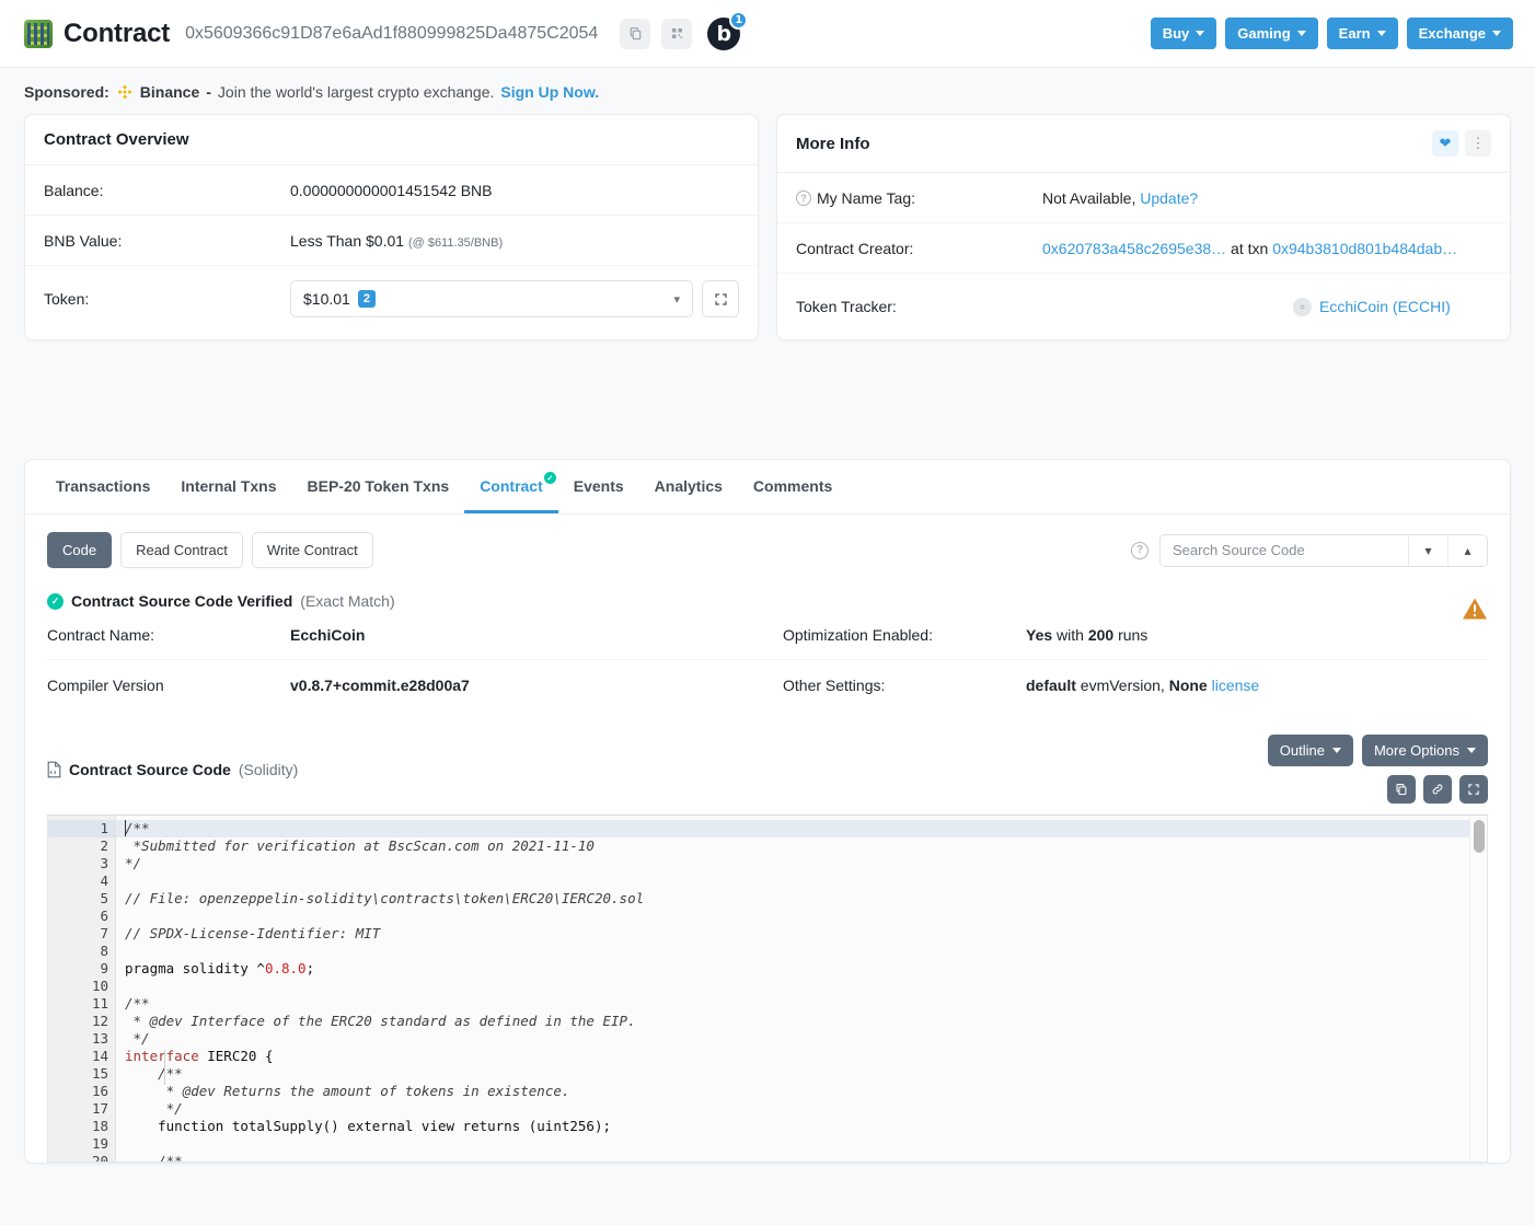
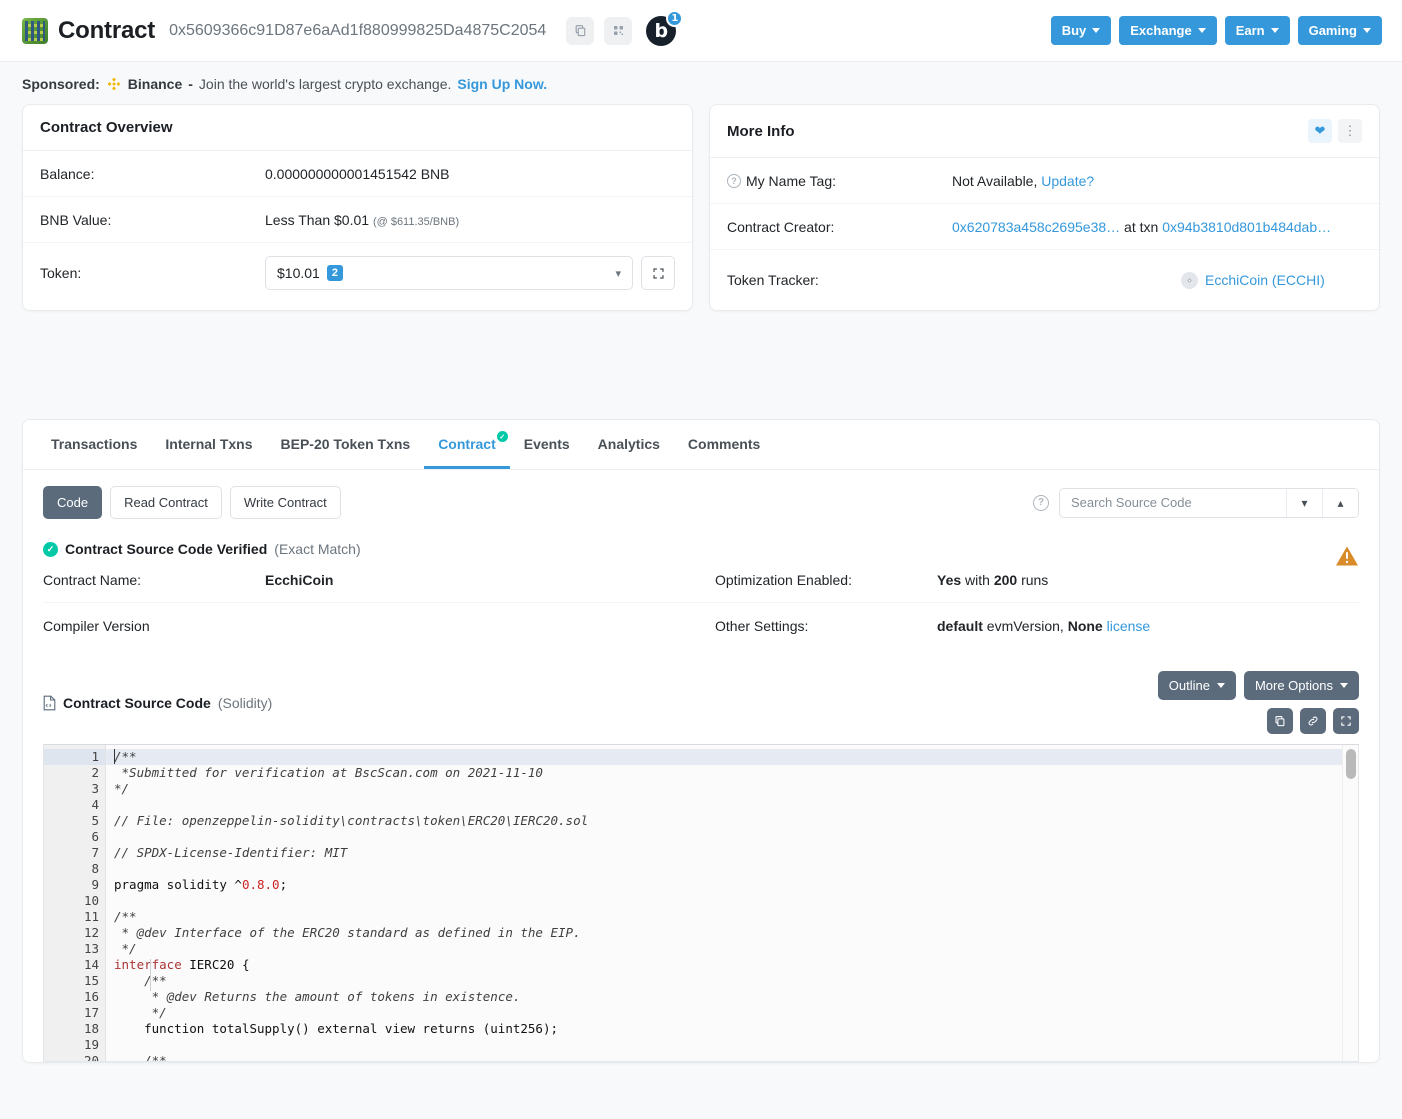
  Contract
  0x5609366c91D87e6aAd1f880999825Da4875C2054
  b
  1
  Buy
- Gaming
+ Exchange
  Earn
- Exchange
+ Gaming
  Sponsored:
  Binance
  -
  Join the world's largest crypto exchange.
  Sign Up Now.
  Contract Overview
  Balance:
  0.000000000001451542 BNB
  BNB Value:
  Less Than $0.01 (@ $611.35/BNB)
  Token:
  $10.01
  2
  ▾
  More Info
  ❤
  ⋮
  ?
  My Name Tag:
  Not Available, Update?
  Contract Creator:
  0x620783a458c2695e38… at txn 0x94b3810d801b484dab…
  Token Tracker:
  EcchiCoin (ECCHI)
  Transactions
  Internal Txns
  BEP-20 Token Txns
  Contract
  Events
  Analytics
  Comments
  Code
  Read Contract
  Write Contract
  ?
  Search Source Code
  ▾
  ▴
  ✓
  Contract Source Code Verified
  (Exact Match)
  Contract Name:
  EcchiCoin
  Compiler Version
- v0.8.7+commit.e28d00a7
  Optimization Enabled:
  Yes with 200 runs
  Other Settings:
  default evmVersion, None license
  Contract Source Code
  (Solidity)
  Outline
  More Options
  1
  2
  3
  4
  5
  6
  7
  8
  9
  10
  11
  12
  13
  14
  15
  16
  17
  18
  19
  20
  /**
  *Submitted for verification at BscScan.com on 2021-11-10
  */
  // File: openzeppelin-solidity\contracts\token\ERC20\IERC20.sol
  // SPDX-License-Identifier: MIT
  pragma solidity ^0.8.0;
  /**
  * @dev Interface of the ERC20 standard as defined in the EIP.
  */
  interface IERC20 {
  /**
  * @dev Returns the amount of tokens in existence.
  */
  function totalSupply() external view returns (uint256);
  /**
